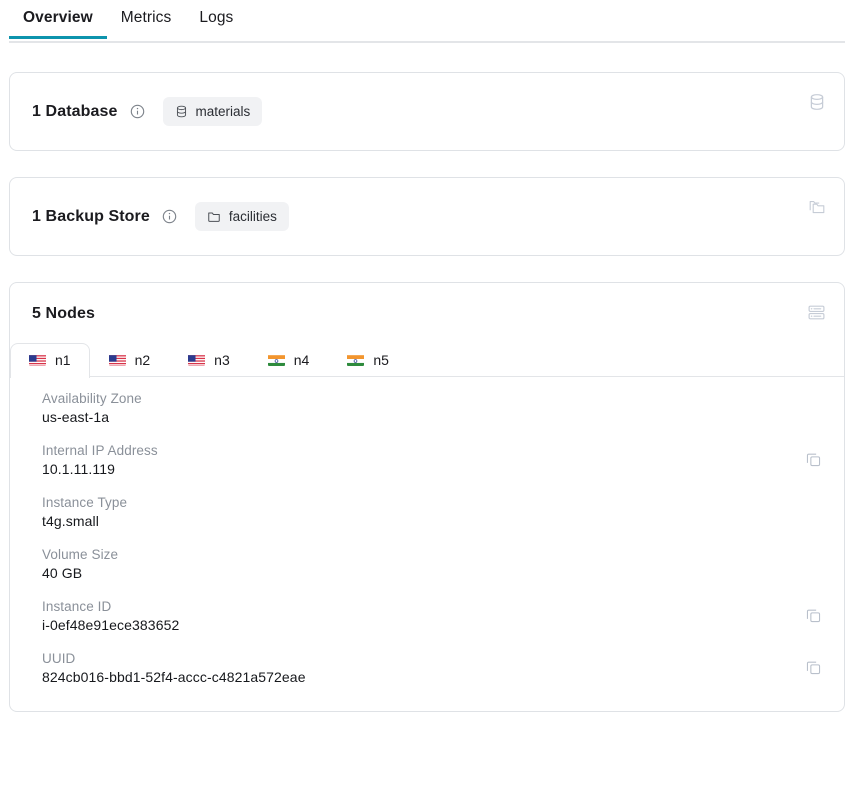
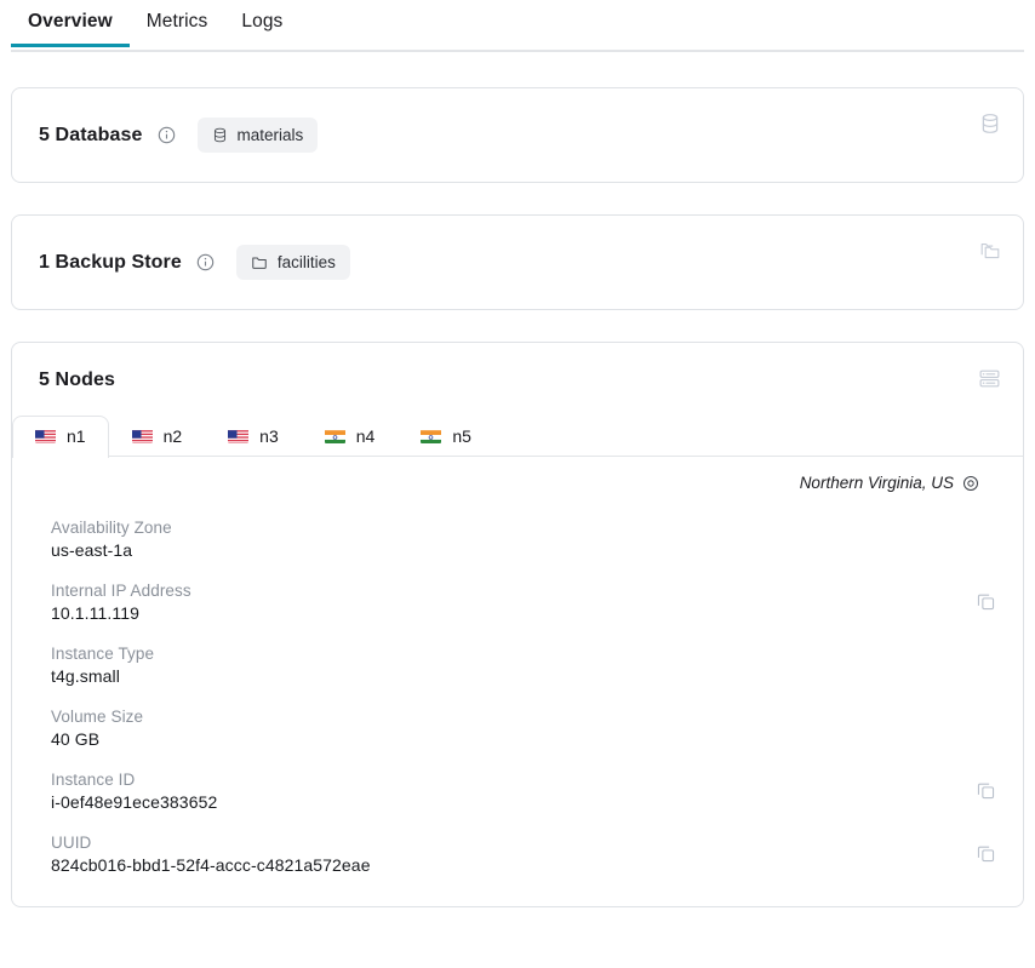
  Overview
  Metrics
  Logs
- 1 Database
+ 5 Database
  materials
  1 Backup Store
  facilities
  5 Nodes
  n1
  n2
  n3
  n4
  n5
+ Northern Virginia, US
  Availability Zone
  us-east-1a
  Internal IP Address
  10.1.11.119
  Instance Type
  t4g.small
  Volume Size
  40 GB
  Instance ID
  i-0ef48e91ece383652
  UUID
  824cb016-bbd1-52f4-accc-c4821a572eae
